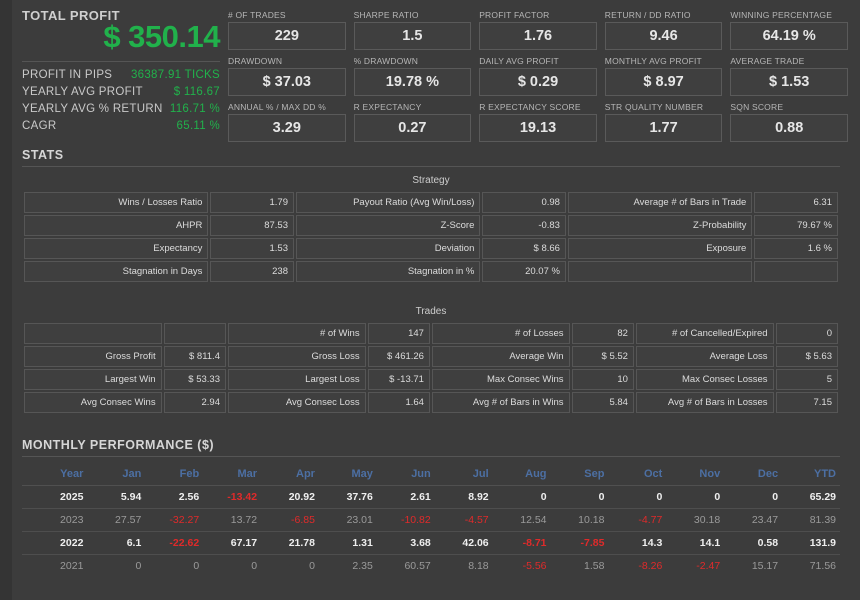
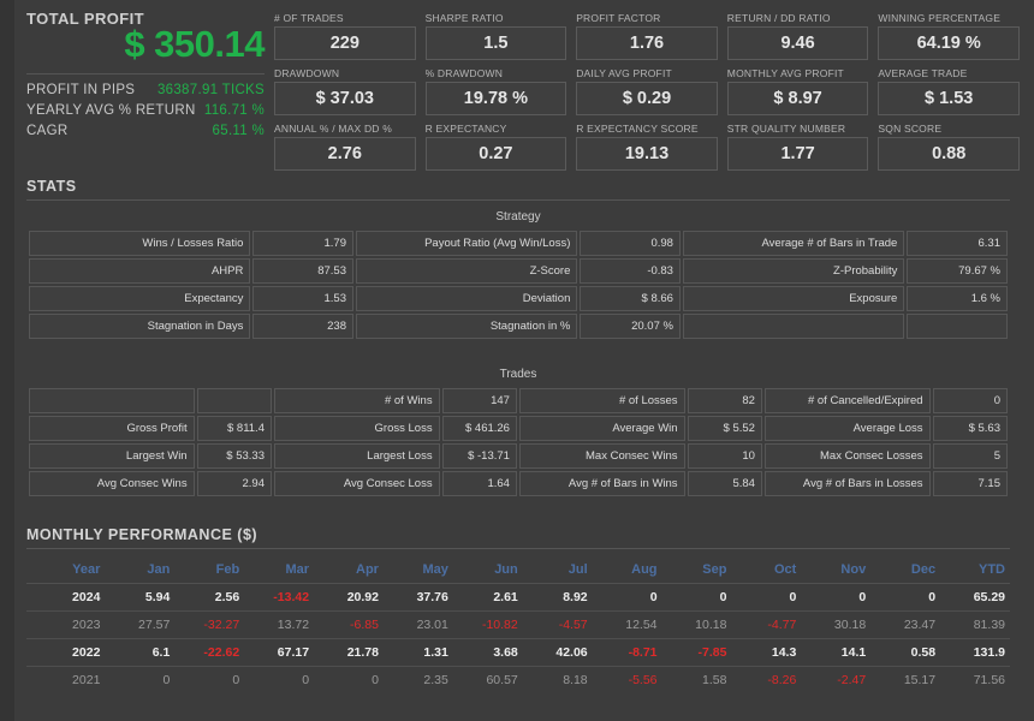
  TOTAL PROFIT
  $ 350.14
  PROFIT IN PIPS
  36387.91 TICKS
- YEARLY AVG PROFIT
- $ 116.67
  YEARLY AVG % RETURN
  116.71 %
  CAGR
  65.11 %
  # OF TRADES
  229
  SHARPE RATIO
  1.5
  PROFIT FACTOR
  1.76
  RETURN / DD RATIO
  9.46
  WINNING PERCENTAGE
  64.19 %
  DRAWDOWN
  $ 37.03
  % DRAWDOWN
  19.78 %
  DAILY AVG PROFIT
  $ 0.29
  MONTHLY AVG PROFIT
  $ 8.97
  AVERAGE TRADE
  $ 1.53
  ANNUAL % / MAX DD %
- 3.29
+ 2.76
  R EXPECTANCY
  0.27
  R EXPECTANCY SCORE
  19.13
  STR QUALITY NUMBER
  1.77
  SQN SCORE
  0.88
  STATS
  Strategy
  Wins / Losses Ratio	1.79	Payout Ratio (Avg Win/Loss)	0.98	Average # of Bars in Trade	6.31
  AHPR	87.53	Z-Score	-0.83	Z-Probability	79.67 %
  Expectancy	1.53	Deviation	$ 8.66	Exposure	1.6 %
  Stagnation in Days	238	Stagnation in %	20.07 %
  Trades
  		# of Wins	147	# of Losses	82	# of Cancelled/Expired	0
  Gross Profit	$ 811.4	Gross Loss	$ 461.26	Average Win	$ 5.52	Average Loss	$ 5.63
  Largest Win	$ 53.33	Largest Loss	$ -13.71	Max Consec Wins	10	Max Consec Losses	5
  Avg Consec Wins	2.94	Avg Consec Loss	1.64	Avg # of Bars in Wins	5.84	Avg # of Bars in Losses	7.15
  MONTHLY PERFORMANCE ($)
  Year	Jan	Feb	Mar	Apr	May	Jun	Jul	Aug	Sep	Oct	Nov	Dec	YTD
- 2025	5.94	2.56	-13.42	20.92	37.76	2.61	8.92	0	0	0	0	0	65.29
+ 2024	5.94	2.56	-13.42	20.92	37.76	2.61	8.92	0	0	0	0	0	65.29
  2023	27.57	-32.27	13.72	-6.85	23.01	-10.82	-4.57	12.54	10.18	-4.77	30.18	23.47	81.39
  2022	6.1	-22.62	67.17	21.78	1.31	3.68	42.06	-8.71	-7.85	14.3	14.1	0.58	131.9
  2021	0	0	0	0	2.35	60.57	8.18	-5.56	1.58	-8.26	-2.47	15.17	71.56
